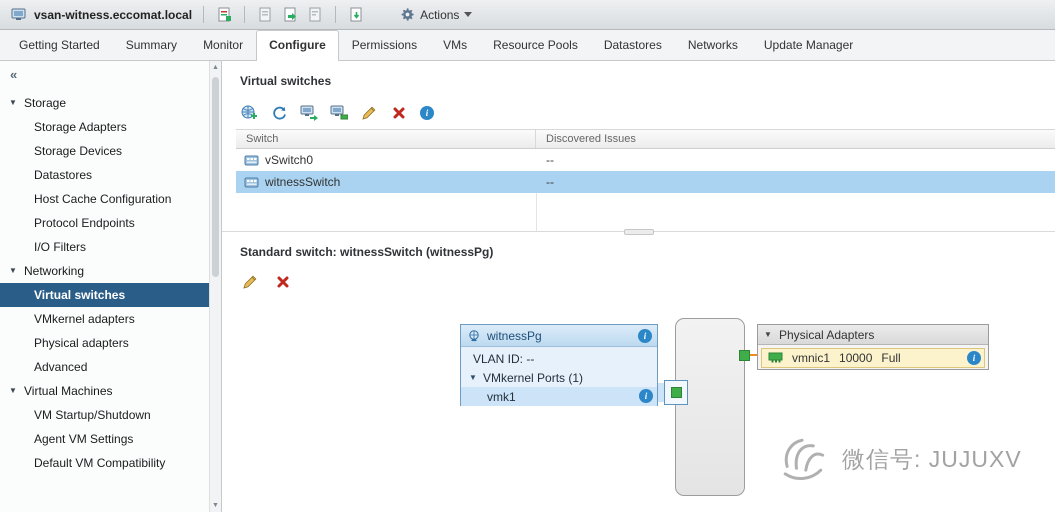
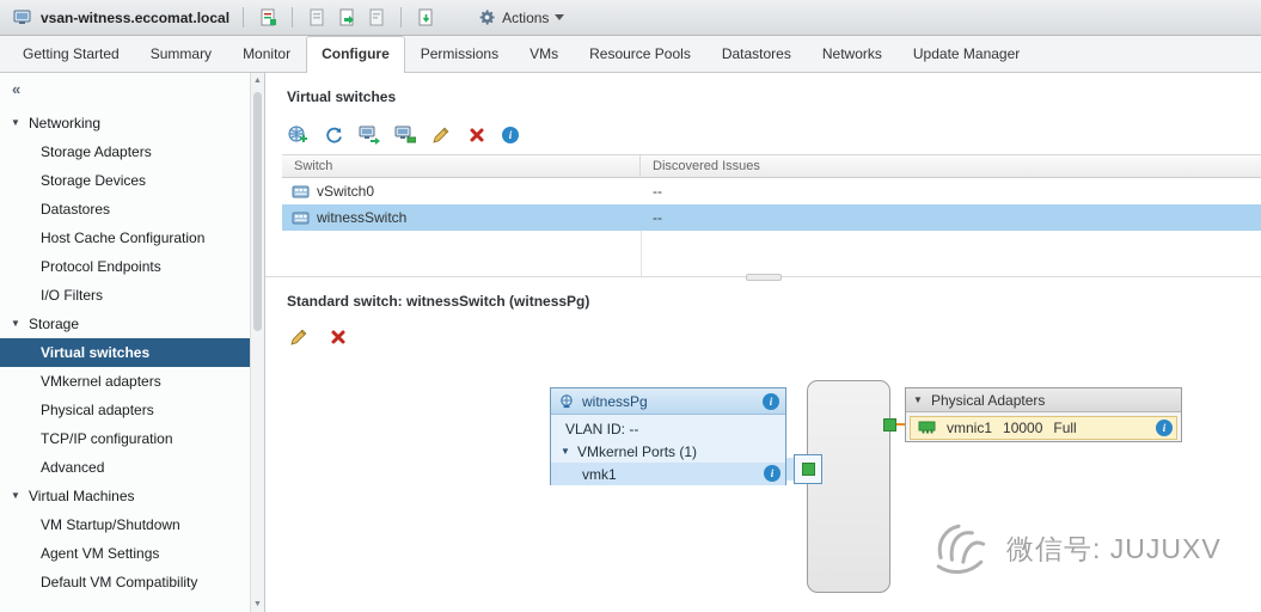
  vsan-witness.eccomat.local
  Actions
  Getting Started
  Summary
  Monitor
  Configure
  Permissions
  VMs
  Resource Pools
  Datastores
  Networks
  Update Manager
  «
  ▼
- Storage
+ Networking
  Storage Adapters
  Storage Devices
  Datastores
  Host Cache Configuration
  Protocol Endpoints
  I/O Filters
  ▼
- Networking
+ Storage
  Virtual switches
  VMkernel adapters
  Physical adapters
+ TCP/IP configuration
  Advanced
  ▼
  Virtual Machines
  VM Startup/Shutdown
  Agent VM Settings
  Default VM Compatibility
  Virtual switches
  i
  Switch
  Discovered Issues
  vSwitch0
  --
  witnessSwitch
  --
  Standard switch: witnessSwitch (witnessPg)
  witnessPg
  i
  VLAN ID: --
  ▼
  VMkernel Ports (1)
  vmk1
  i
  ▼
  Physical Adapters
  vmnic1
  10000
  Full
  i
  微信号: JUJUXV
